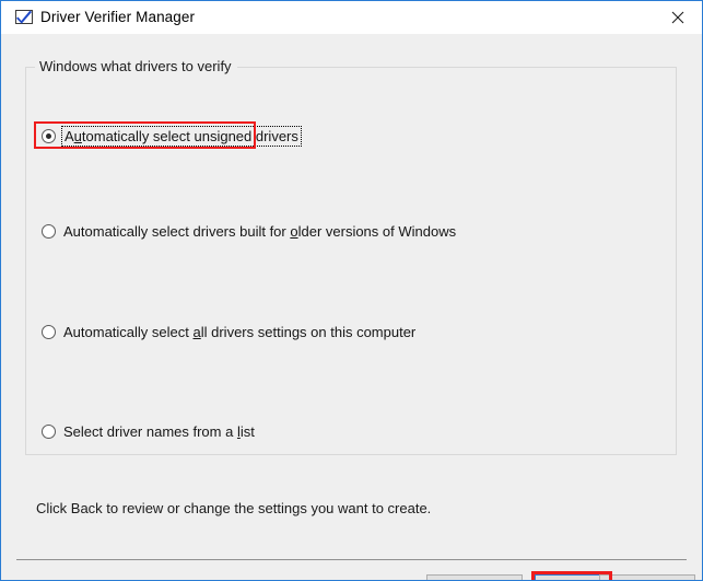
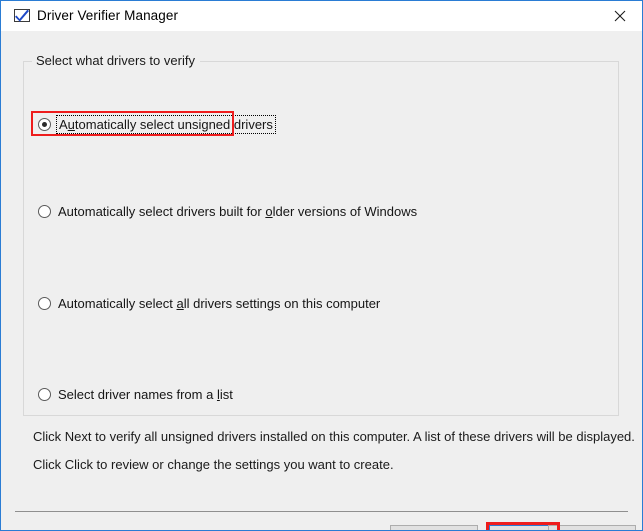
  Driver Verifier Manager
- Windows what drivers to verify
+ Select what drivers to verify
  Automatically select unsigned drivers
  Automatically select drivers built for older versions of Windows
  Automatically select all drivers settings on this computer
  Select driver names from a list
+ Click Next to verify all unsigned drivers installed on this computer. A list of these drivers will be displayed.
- Click Back to review or change the settings you want to create.
+ Click Click to review or change the settings you want to create.
